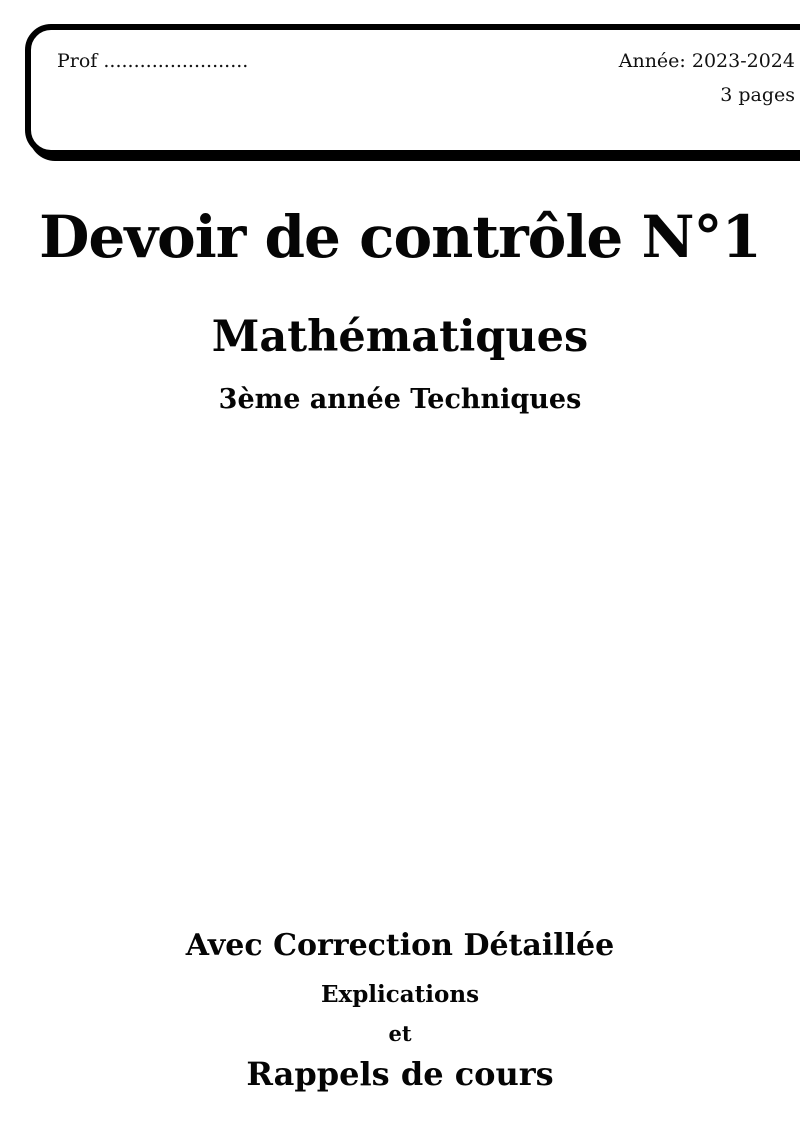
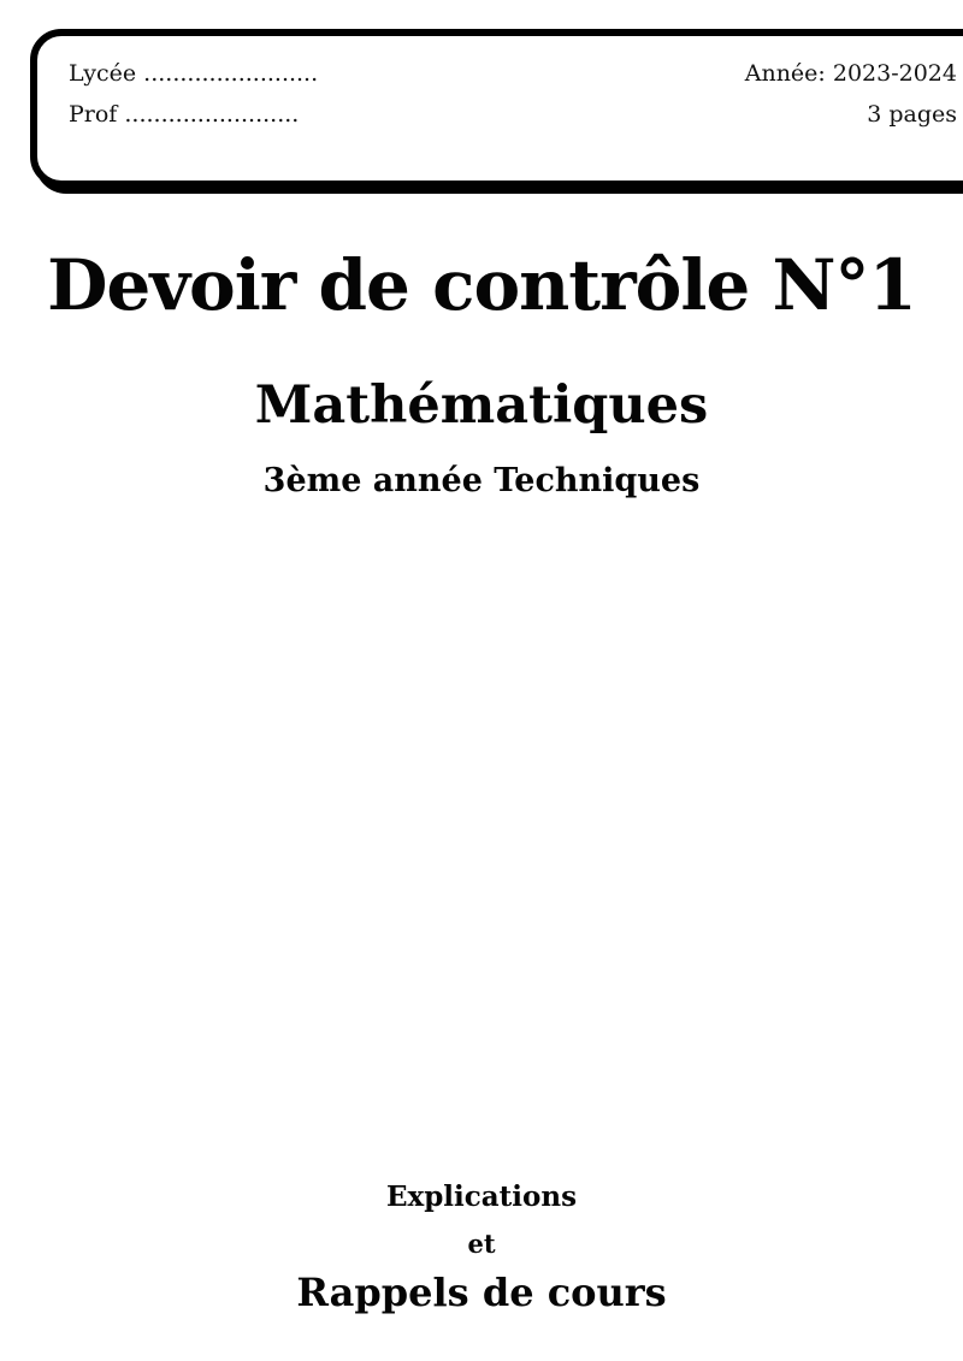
+ Lycée ........................
  Prof ........................
  Année: 2023-2024
  3 pages
  Devoir de contrôle N°1
  Mathématiques
  3ème année Techniques
- Avec Correction Détaillée
  Explications
  et
  Rappels de cours
